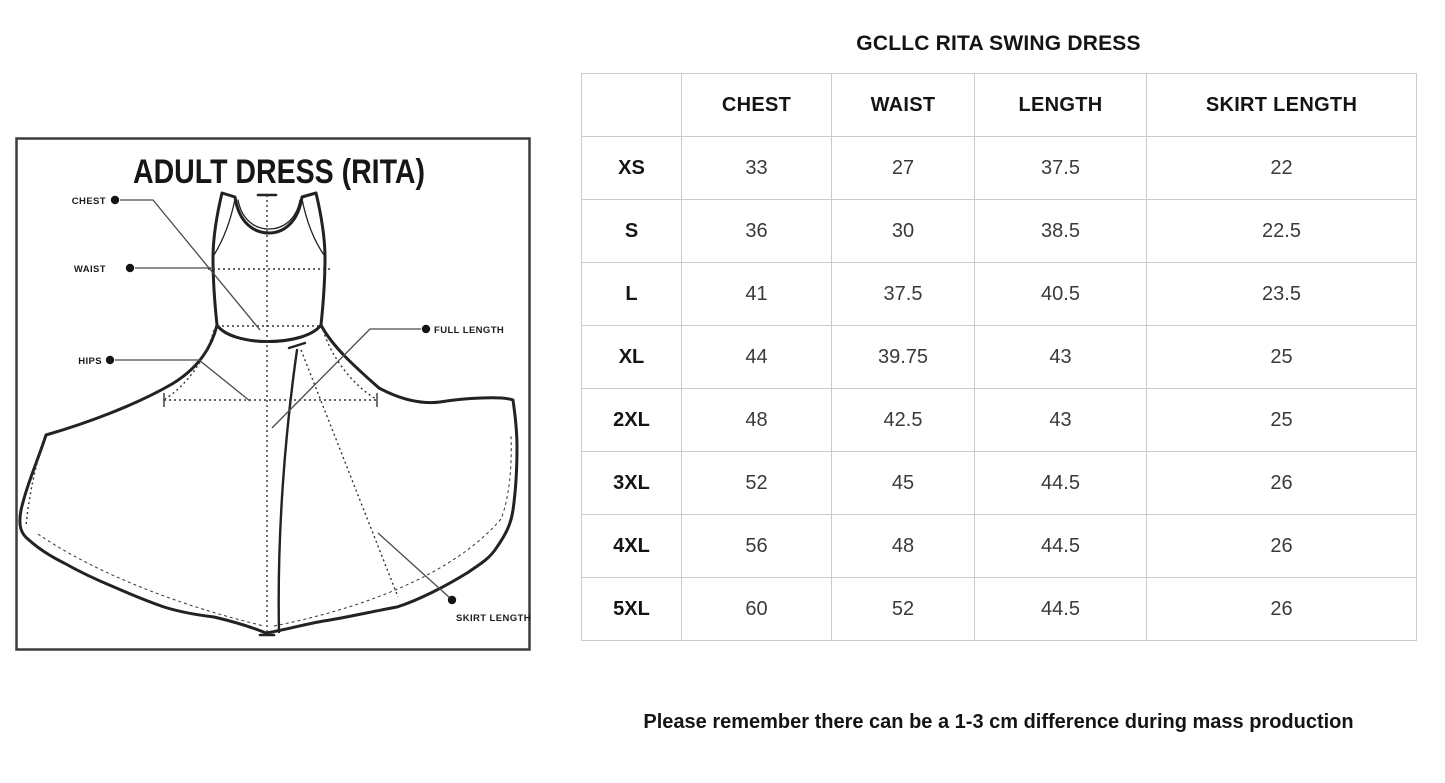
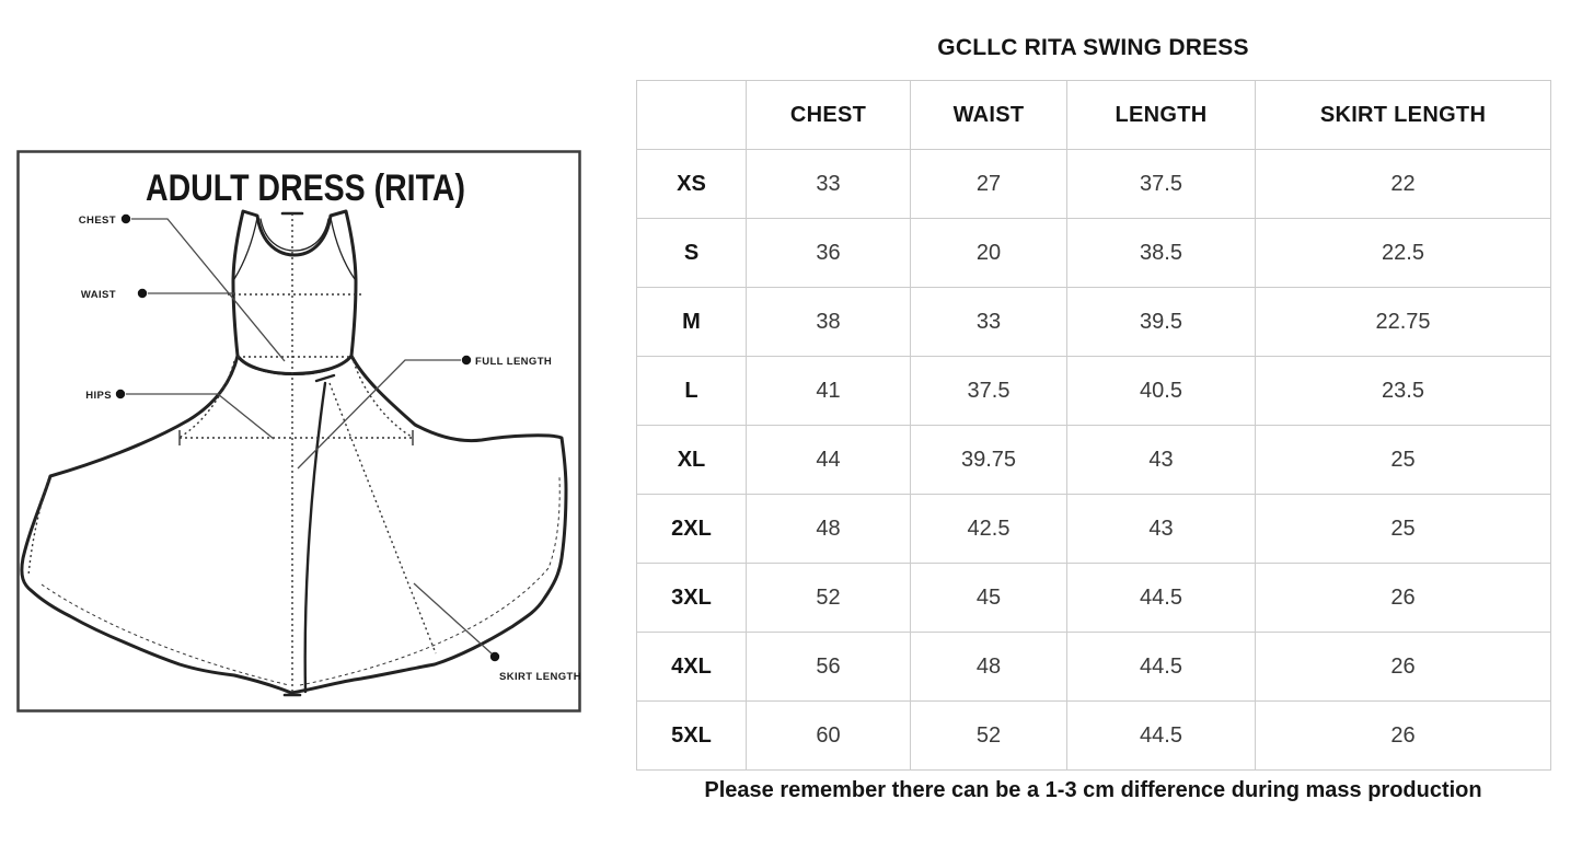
  ADULT DRESS (RITA)
  CHEST
  WAIST
  HIPS
  FULL LENGTH
  SKIRT LENGTH
  GCLLC RITA SWING DRESS
  	CHEST	WAIST	LENGTH	SKIRT LENGTH
  XS	33	27	37.5	22
- S	36	30	38.5	22.5
+ S	36	20	38.5	22.5
+ M	38	33	39.5	22.75
  L	41	37.5	40.5	23.5
  XL	44	39.75	43	25
  2XL	48	42.5	43	25
  3XL	52	45	44.5	26
  4XL	56	48	44.5	26
  5XL	60	52	44.5	26
  Please remember there can be a 1-3 cm difference during mass production
